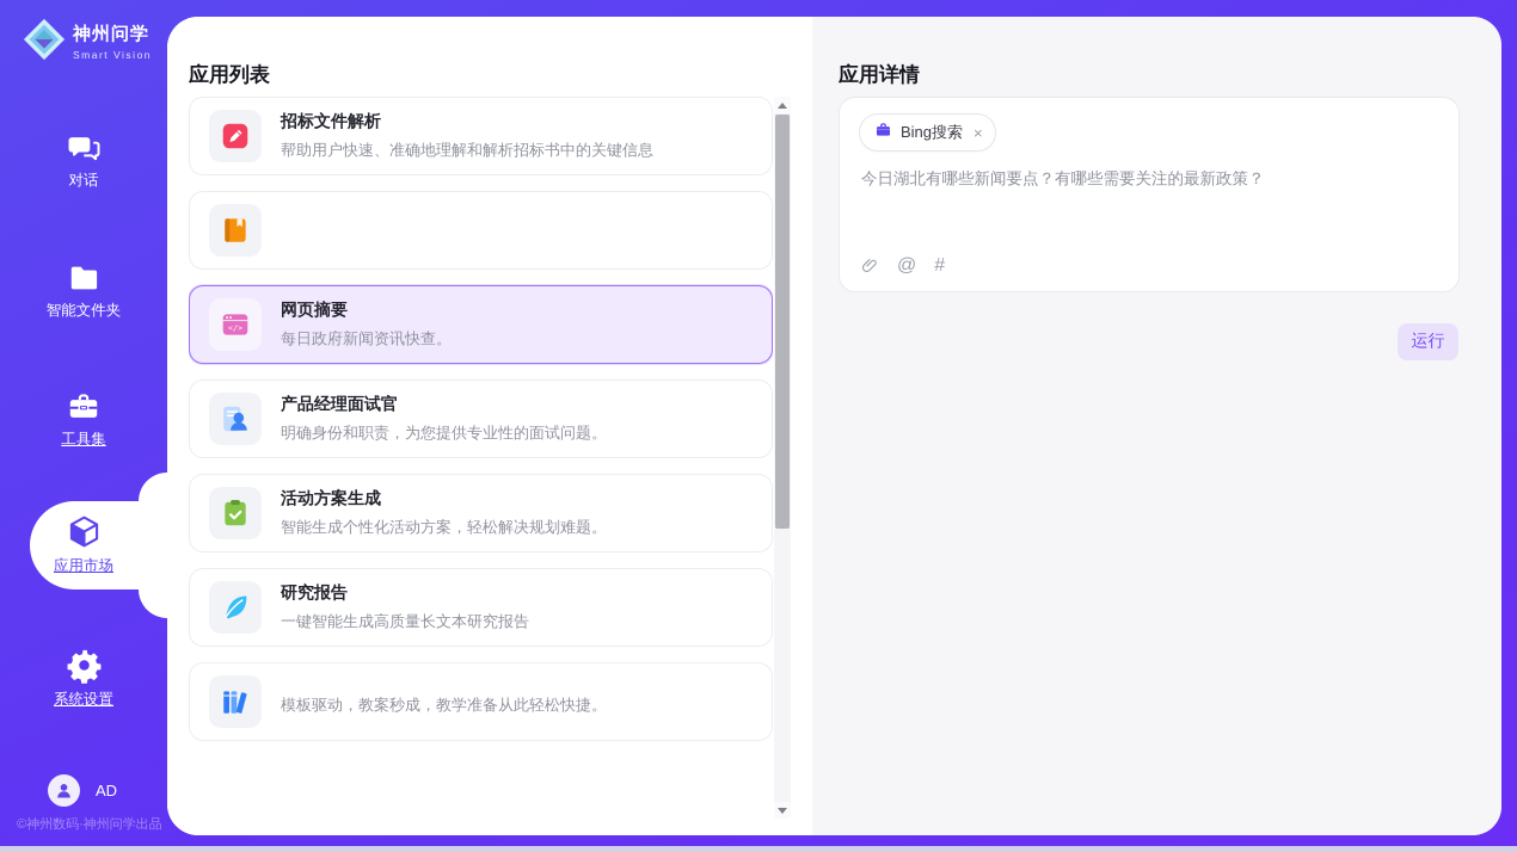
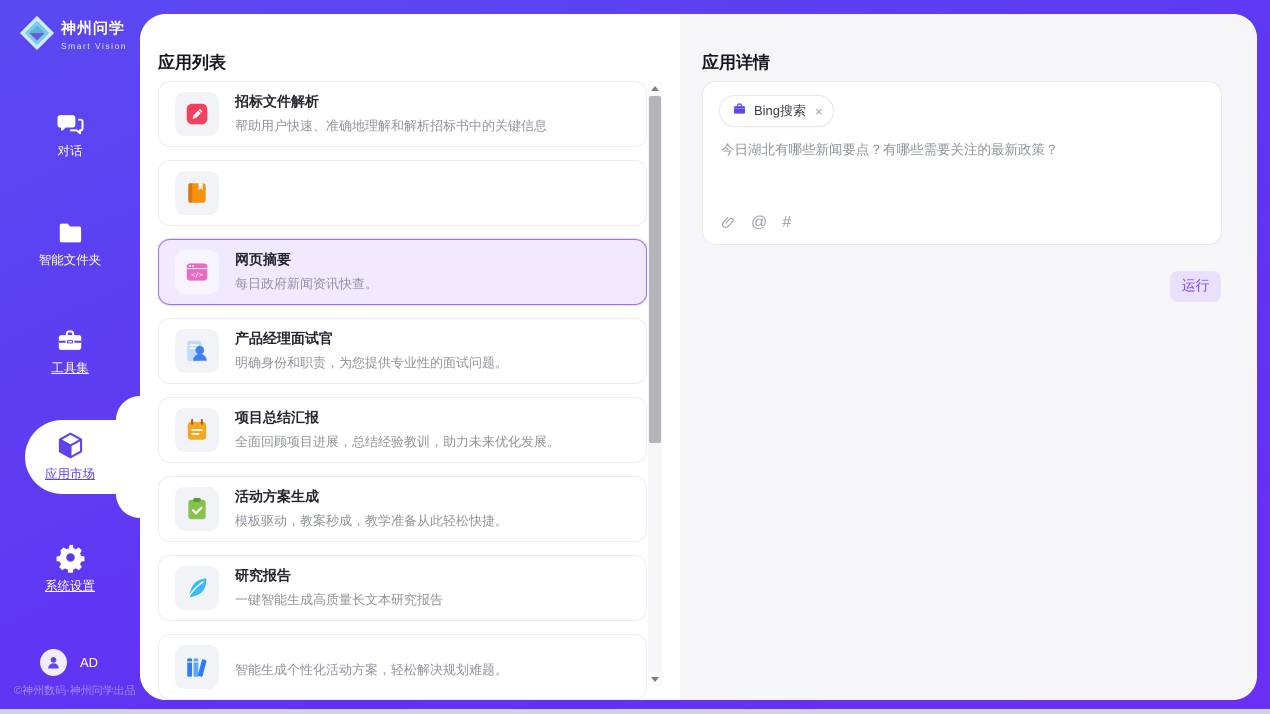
  神州问学
  Smart Vision
  对话
  智能文件夹
  工具集
  应用市场
  系统设置
  AD
  ©神州数码·神州问学出品
  应用列表
  招标文件解析
  帮助用户快速、准确地理解和解析招标书中的关键信息
  </>
  网页摘要
  每日政府新闻资讯快查。
  产品经理面试官
  明确身份和职责，为您提供专业性的面试问题。
+ 项目总结汇报
+ 全面回顾项目进展，总结经验教训，助力未来优化发展。
  活动方案生成
- 智能生成个性化活动方案，轻松解决规划难题。
+ 模板驱动，教案秒成，教学准备从此轻松快捷。
  研究报告
  一键智能生成高质量长文本研究报告
- 模板驱动，教案秒成，教学准备从此轻松快捷。
+ 智能生成个性化活动方案，轻松解决规划难题。
  应用详情
  Bing搜索
  ×
  今日湖北有哪些新闻要点？有哪些需要关注的最新政策？
  @
  #
  运行
